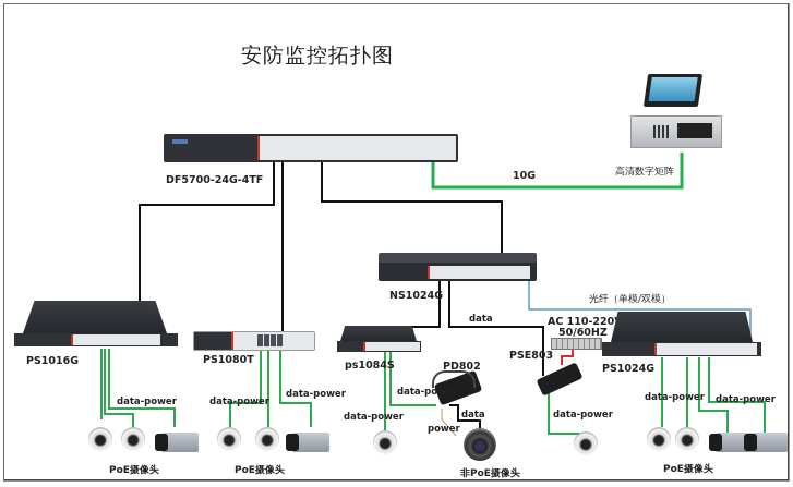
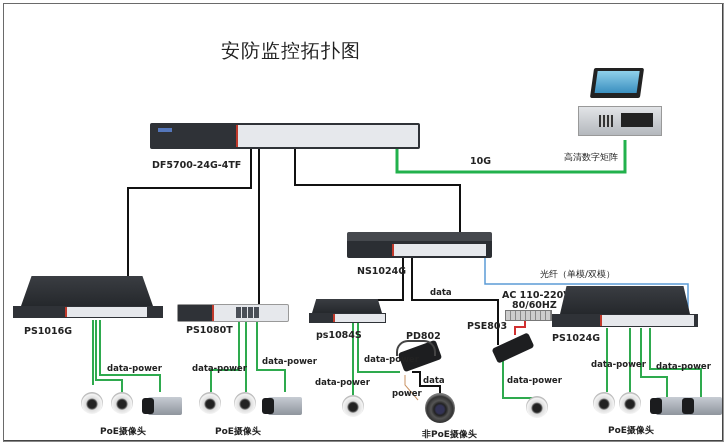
  安防监控拓扑图
  DF5700-24G-4TF
  高清数字矩阵
  10G
  NS1024G
  PS1016G
  PS1080T
  ps1084S
  PD802
  AC 110-220
- 50/60HZ
+ 80/60HZ
  PSE803
  PS1024G
  光纤（单模/双模）
  data-power
  data-power
  data-power
  data-power
  data-power
  data
  power
  data
  data-power
  data-power
  data-power
  PoE摄像头
  PoE摄像头
  非PoE摄像头
  PoE摄像头
